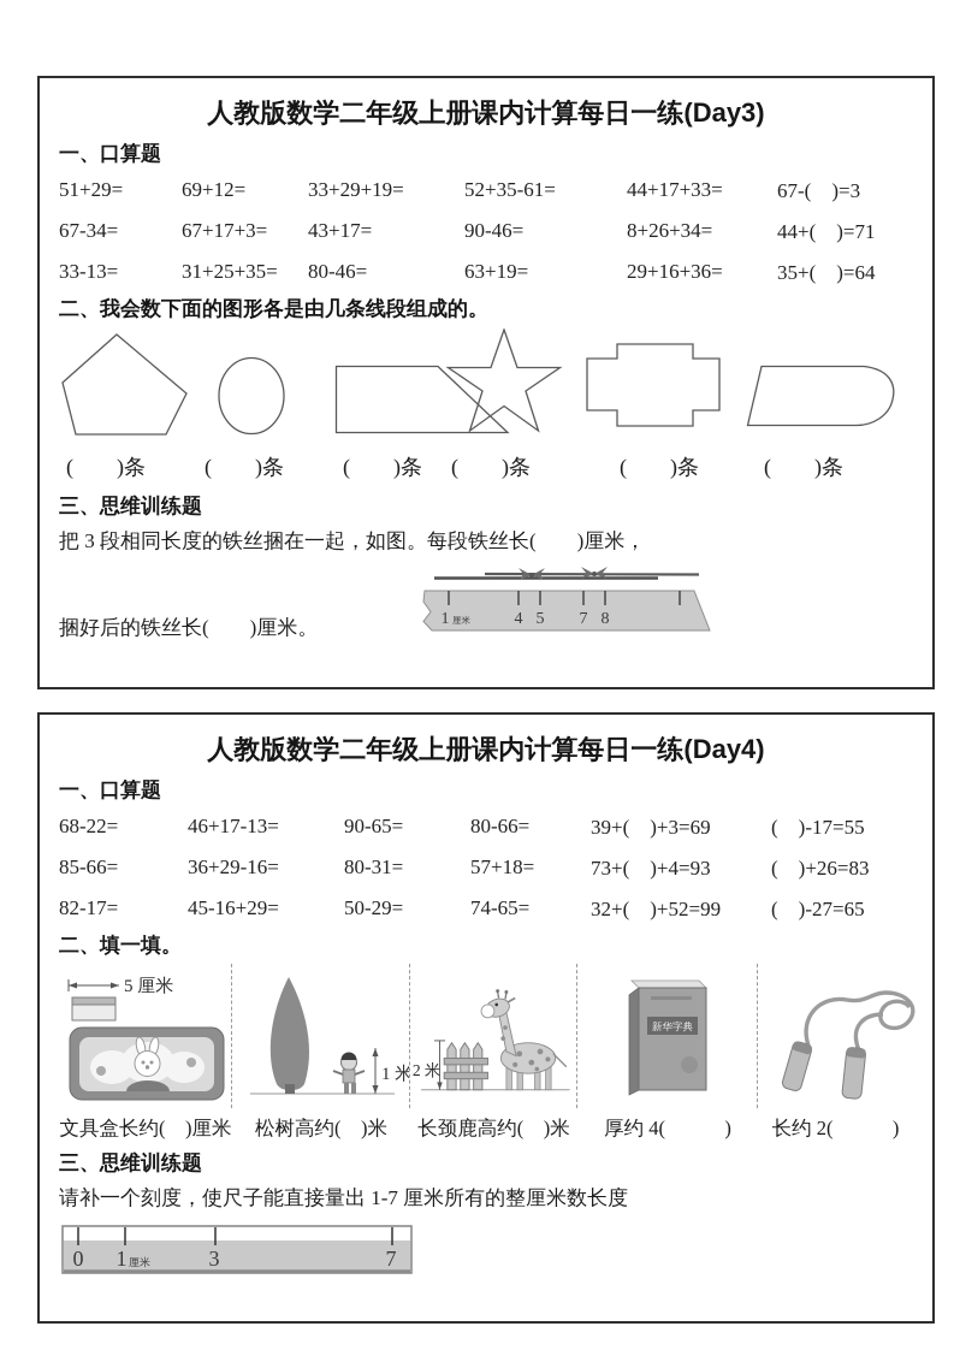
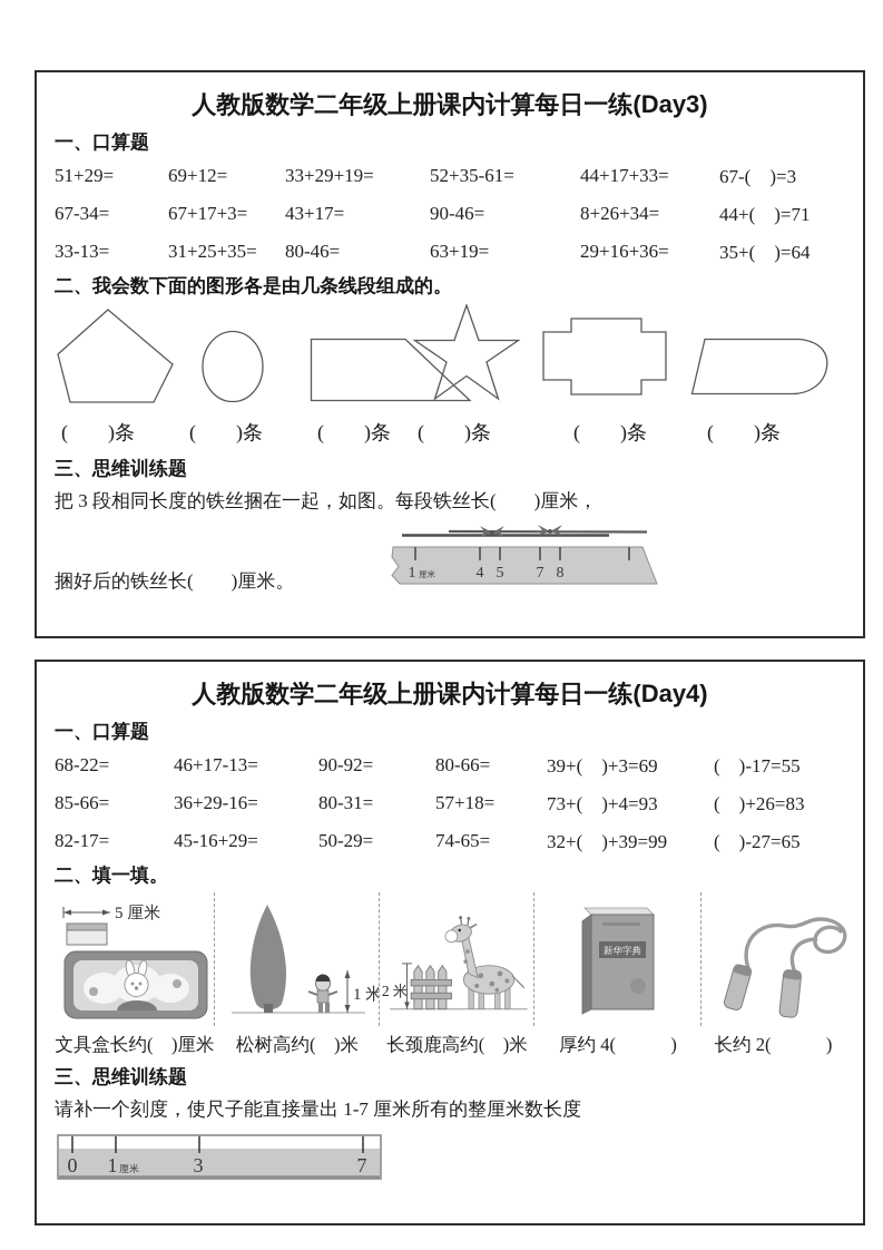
  人教版数学二年级上册课内计算每日一练(Day3)
  一、口算题
  51+29=
  69+12=
  33+29+19=
  52+35-61=
  44+17+33=
  67-( )=3
  67-34=
  67+17+3=
  43+17=
  90-46=
  8+26+34=
  44+( )=71
  33-13=
  31+25+35=
  80-46=
  63+19=
  29+16+36=
  35+( )=64
  二、我会数下面的图形各是由几条线段组成的。
  ( )条
  ( )条
  ( )条
  ( )条
  ( )条
  ( )条
  三、思维训练题
  把 3 段相同长度的铁丝捆在一起，如图。每段铁丝长( )厘米，
  捆好后的铁丝长( )厘米。
  1
  厘米
  4
  5
  7
  8
  人教版数学二年级上册课内计算每日一练(Day4)
  一、口算题
  68-22=
  46+17-13=
- 90-65=
+ 90-92=
  80-66=
  39+( )+3=69
  ( )-17=55
  85-66=
  36+29-16=
  80-31=
  57+18=
  73+( )+4=93
  ( )+26=83
  82-17=
  45-16+29=
  50-29=
  74-65=
- 32+( )+52=99
+ 32+( )+39=99
  ( )-27=65
  二、填一填。
  5 厘米
  1 米
  2 米
  新华字典
  文具盒长约( )厘米
  松树高约( )米
  长颈鹿高约( )米
  厚约 4( )
  长约 2( )
  三、思维训练题
  请补一个刻度，使尺子能直接量出 1-7 厘米所有的整厘米数长度
  0
  1
  厘米
  3
  7
